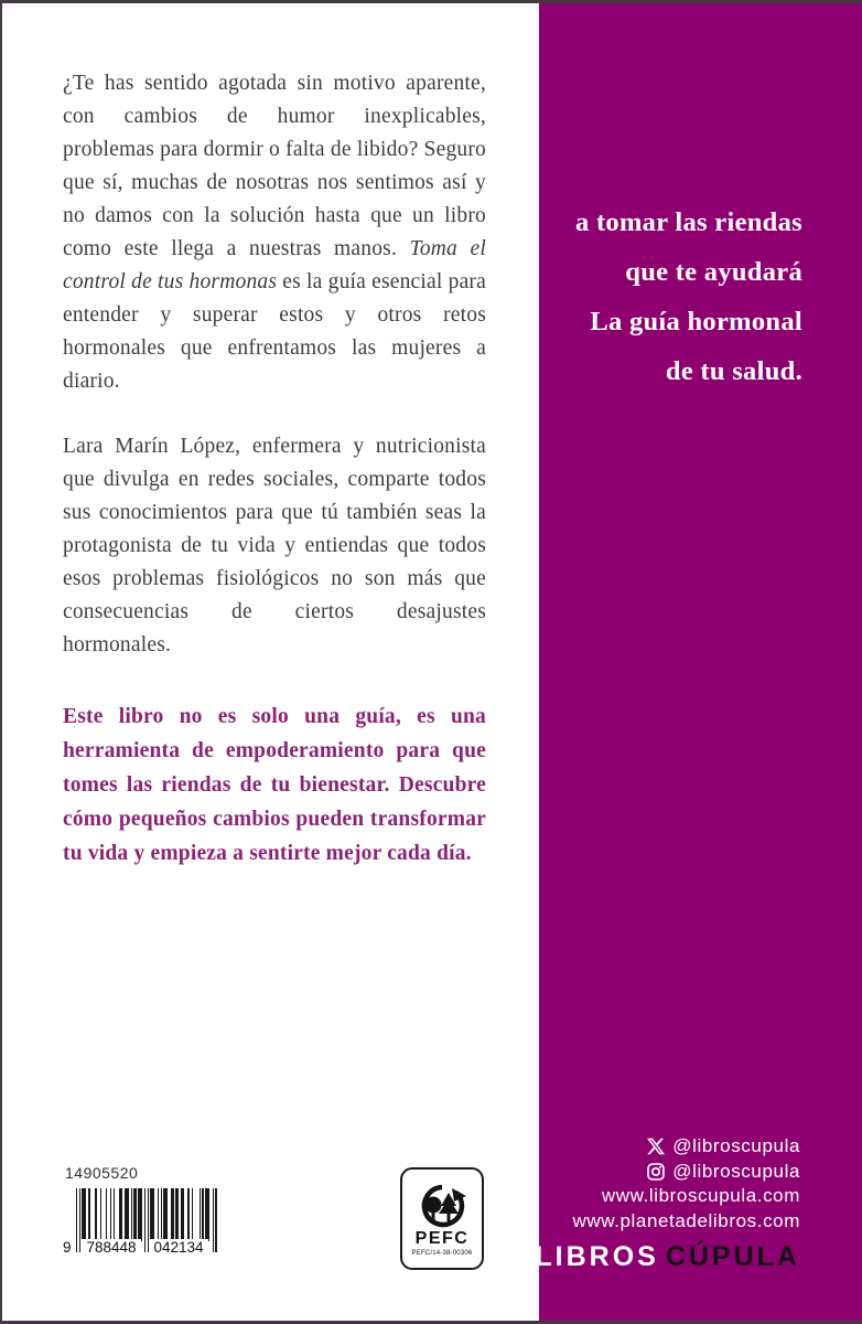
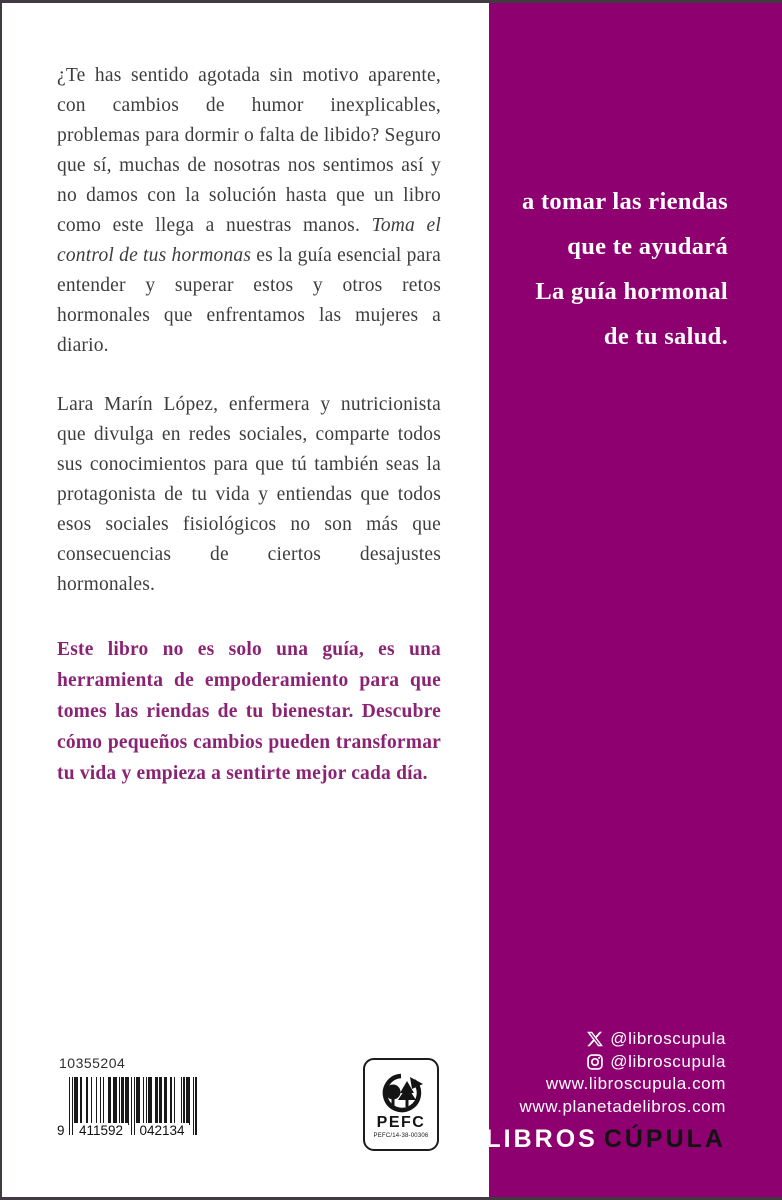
  ¿Te has sentido agotada sin motivo aparente, con cambios de humor inexplicables, problemas para dormir o falta de libido? Seguro que sí, muchas de nosotras nos sentimos así y no damos con la solución hasta que un libro como este llega a nuestras manos. Toma el control de tus hormonas es la guía esencial para entender y superar estos y otros retos hormonales que enfrentamos las mujeres a diario.
- Lara Marín López, enfermera y nutricionista que divulga en redes sociales, comparte todos sus conocimientos para que tú también seas la protagonista de tu vida y entiendas que todos esos problemas fisiológicos no son más que consecuencias de ciertos desajustes hormonales.
+ Lara Marín López, enfermera y nutricionista que divulga en redes sociales, comparte todos sus conocimientos para que tú también seas la protagonista de tu vida y entiendas que todos esos sociales fisiológicos no son más que consecuencias de ciertos desajustes hormonales.
  Este libro no es solo una guía, es una herramienta de empoderamiento para que tomes las riendas de tu bienestar. Descubre cómo pequeños cambios pueden transformar tu vida y empieza a sentirte mejor cada día.
- 14905520
+ 10355204
  9
- 788448
+ 411592
  042134
  PEFC
  a tomar las riendas
  que te ayudará
  La guía hormonal
  de tu salud.
  @libroscupula
  @libroscupula
  www.libroscupula.com
  www.planetadelibros.com
  LIBROS CÚPULA
